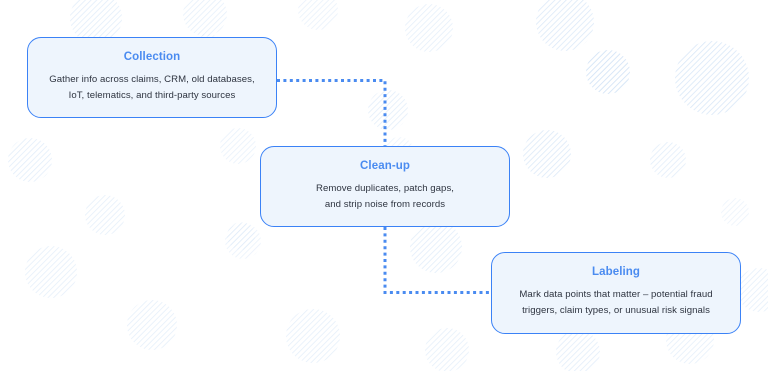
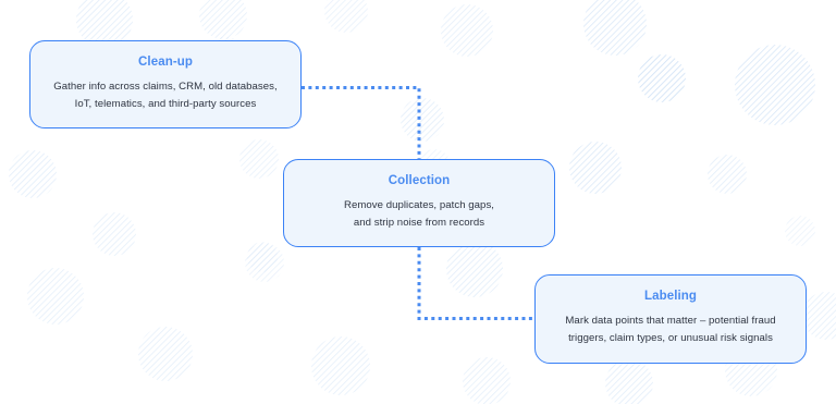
- Collection
+ Clean-up
  Gather info across claims, CRM, old databases,
  IoT, telematics, and third-party sources
- Clean-up
+ Collection
  Remove duplicates, patch gaps,
  and strip noise from records
  Labeling
  Mark data points that matter – potential fraud
  triggers, claim types, or unusual risk signals
